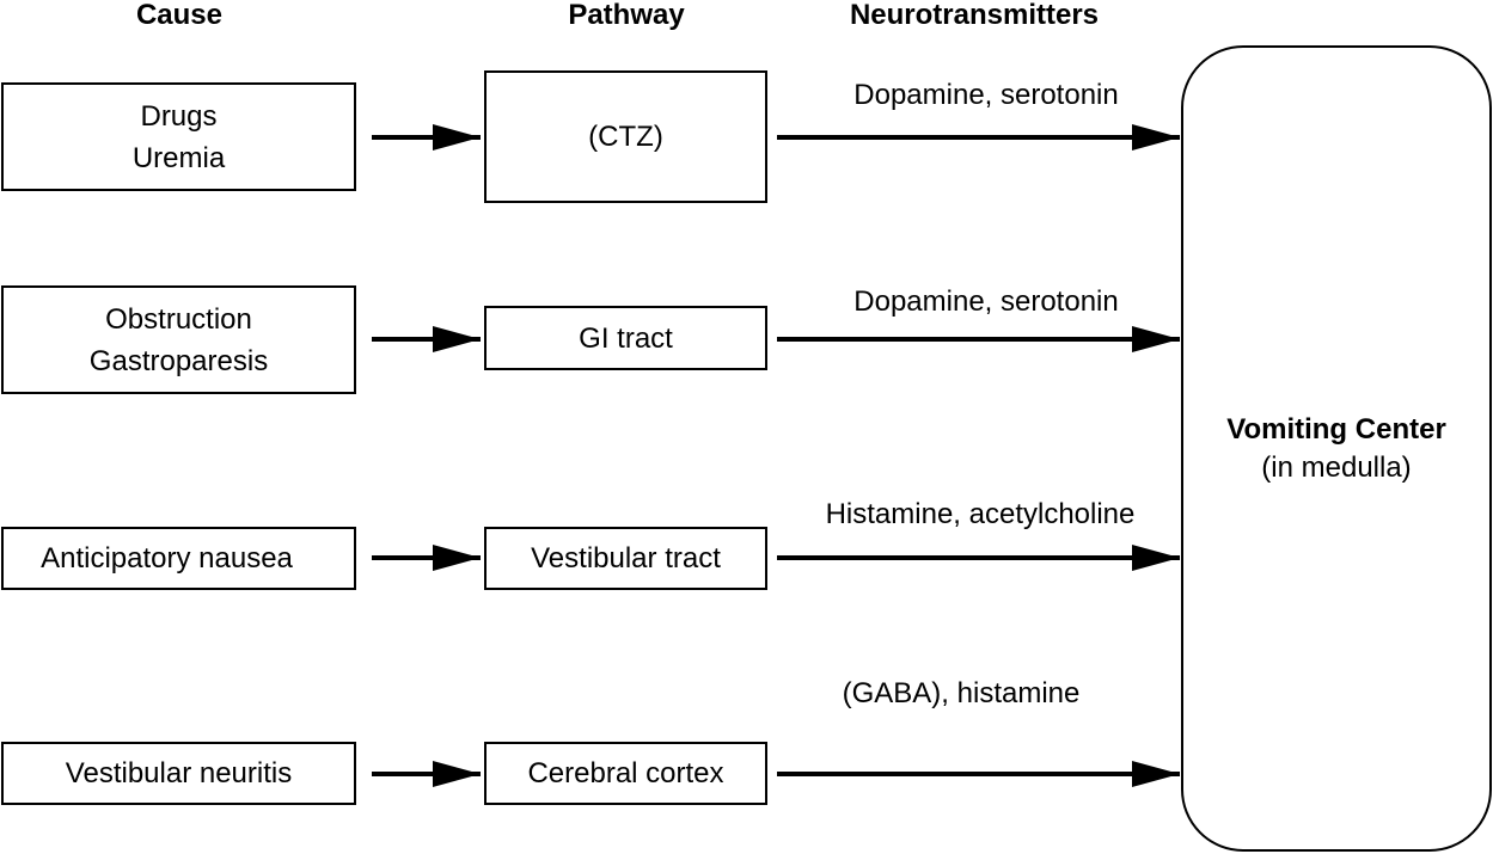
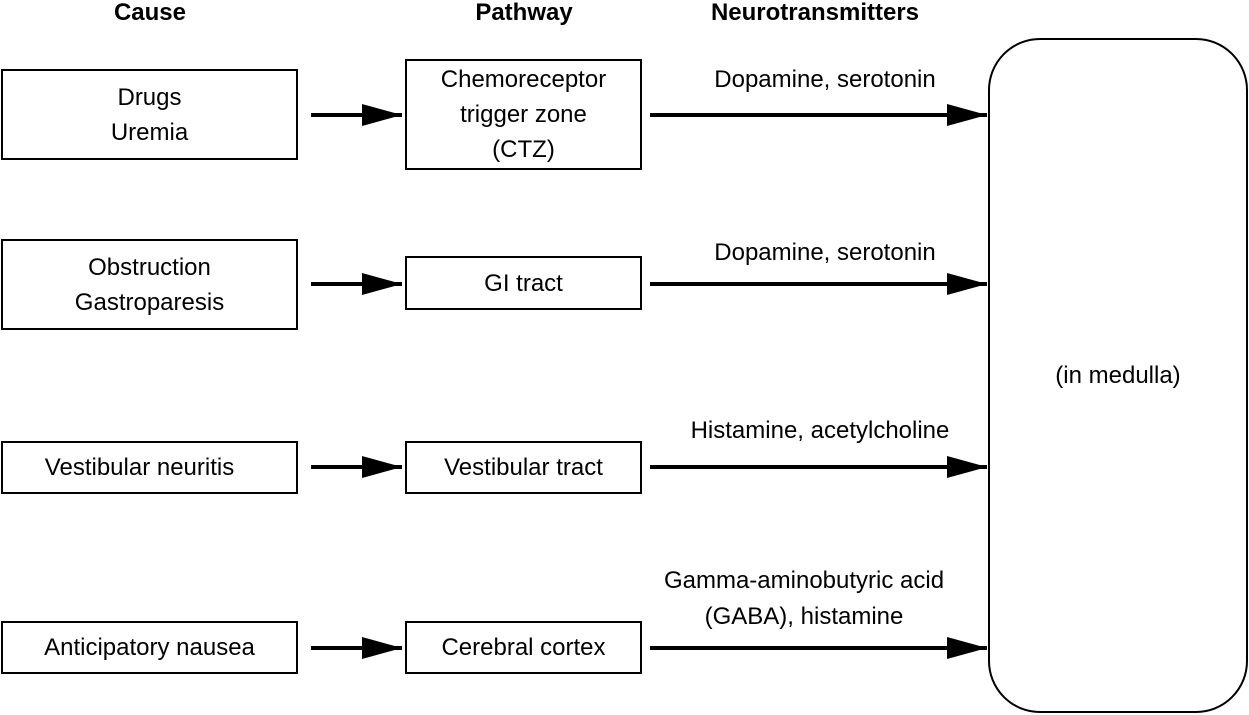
  Cause
  Pathway
  Neurotransmitters
  Drugs
  Uremia
+ Chemoreceptor
+ trigger zone
  (CTZ)
  Dopamine, serotonin
  Obstruction
  Gastroparesis
  GI tract
  Dopamine, serotonin
- Anticipatory nausea
+ Vestibular neuritis
  Vestibular tract
  Histamine, acetylcholine
- Vestibular neuritis
+ Anticipatory nausea
  Cerebral cortex
+ Gamma-aminobutyric acid
  (GABA), histamine
- Vomiting Center
  (in medulla)
